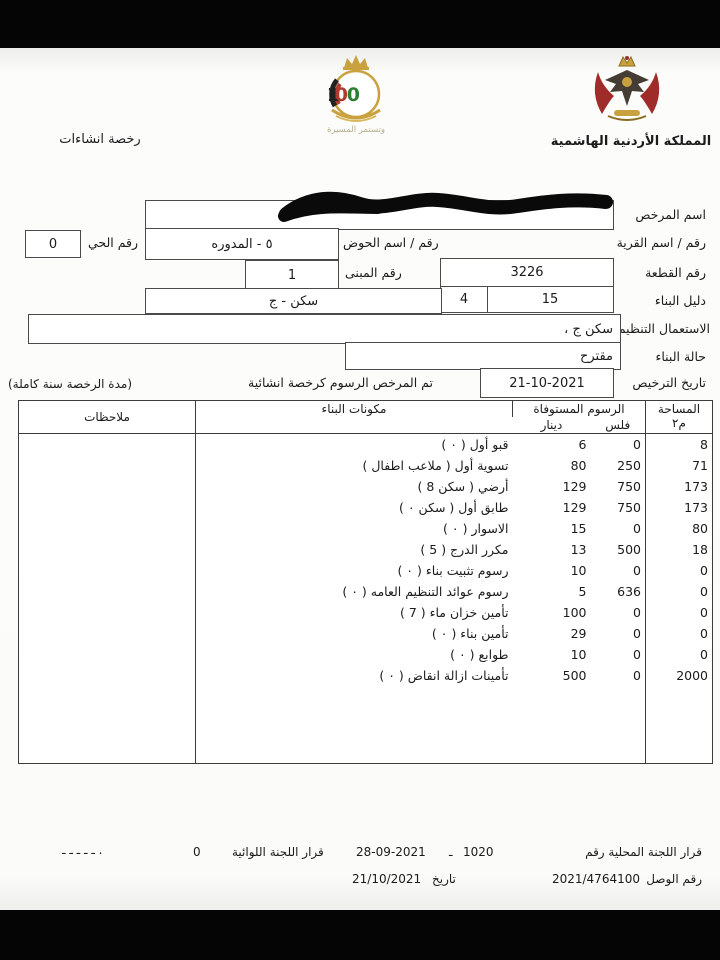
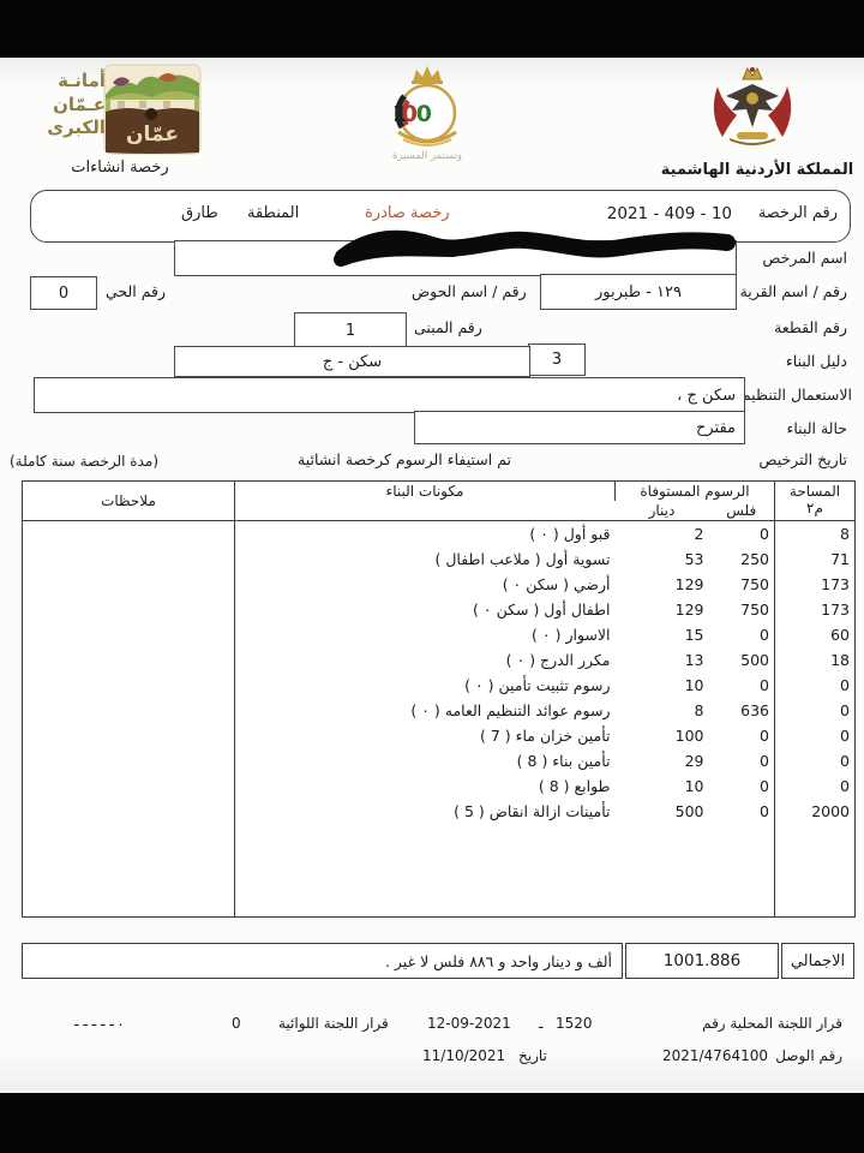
+ أمانـة
+ عـمّان
+ الكبرى
+ عمّان
  رخصة انشاءات
  1
  0
  0
  وتستمر المسيرة
  المملكة الأردنية الهاشمية
+ رقم الرخصة
+ 2021 - 409 - 10
+ رخصة صادرة
+ المنطقة
+ طارق
  اسم المرخص
  رقم / اسم القرية
+ ١٢٩ - طبربور
  رقم / اسم الحوض
- ٥ - المدوره
  رقم الحي
  0
  رقم القطعة
- 3226
  رقم المبنى
  1
  دليل البناء
- 15
- 4
+ 3
  سكن - ج
  الاستعمال التنظيم
  سكن ج ،
  حالة البناء
  مقترح
  تاريخ الترخيص
- 21-10-2021
- تم المرخص الرسوم كرخصة انشائية
+ تم استيفاء الرسوم كرخصة انشائية
  (مدة الرخصة سنة كاملة)
  المساحة م٢	الرسوم المستوفاة	مكونات البناء	ملاحظات
  فلس	دينار
- 8	0	6	قبو أول ( ٠ )
+ 8	0	2	قبو أول ( ٠ )
- 71	250	80	تسوية أول ( ملاعب اطفال )
+ 71	250	53	تسوية أول ( ملاعب اطفال )
- 173	750	129	أرضي ( سكن 8 )
+ 173	750	129	أرضي ( سكن ٠ )
- 173	750	129	طابق أول ( سكن ٠ )
+ 173	750	129	اطفال أول ( سكن ٠ )
- 80	0	15	الاسوار ( ٠ )
+ 60	0	15	الاسوار ( ٠ )
- 18	500	13	مكرر الدرج ( 5 )
+ 18	500	13	مكرر الدرج ( ٠ )
- 0	0	10	رسوم تثبيت بناء ( ٠ )
+ 0	0	10	رسوم تثبيت تأمين ( ٠ )
- 0	636	5	رسوم عوائد التنظيم العامه ( ٠ )
+ 0	636	8	رسوم عوائد التنظيم العامه ( ٠ )
  0	0	100	تأمين خزان ماء ( 7 )
- 0	0	29	تأمين بناء ( ٠ )
+ 0	0	29	تأمين بناء ( 8 )
- 0	0	10	طوابع ( ٠ )
+ 0	0	10	طوابع ( 8 )
- 2000	0	500	تأمينات ازالة انقاض ( ٠ )
+ 2000	0	500	تأمينات ازالة انقاض ( 5 )
+ الاجمالي
+ 1001.886
+ ألف و دينار واحد و ٨٨٦ فلس لا غير .
  قرار اللجنة المحلية رقم
- 1020
+ 1520
  ـ
- 28-09-2021
+ 12-09-2021
  قرار اللجنة اللوائية
  0
  ـ ـ ـ ـ ـ .
  رقم الوصل
  2021/4764100
  تاريخ
- 21/10/2021
+ 11/10/2021
